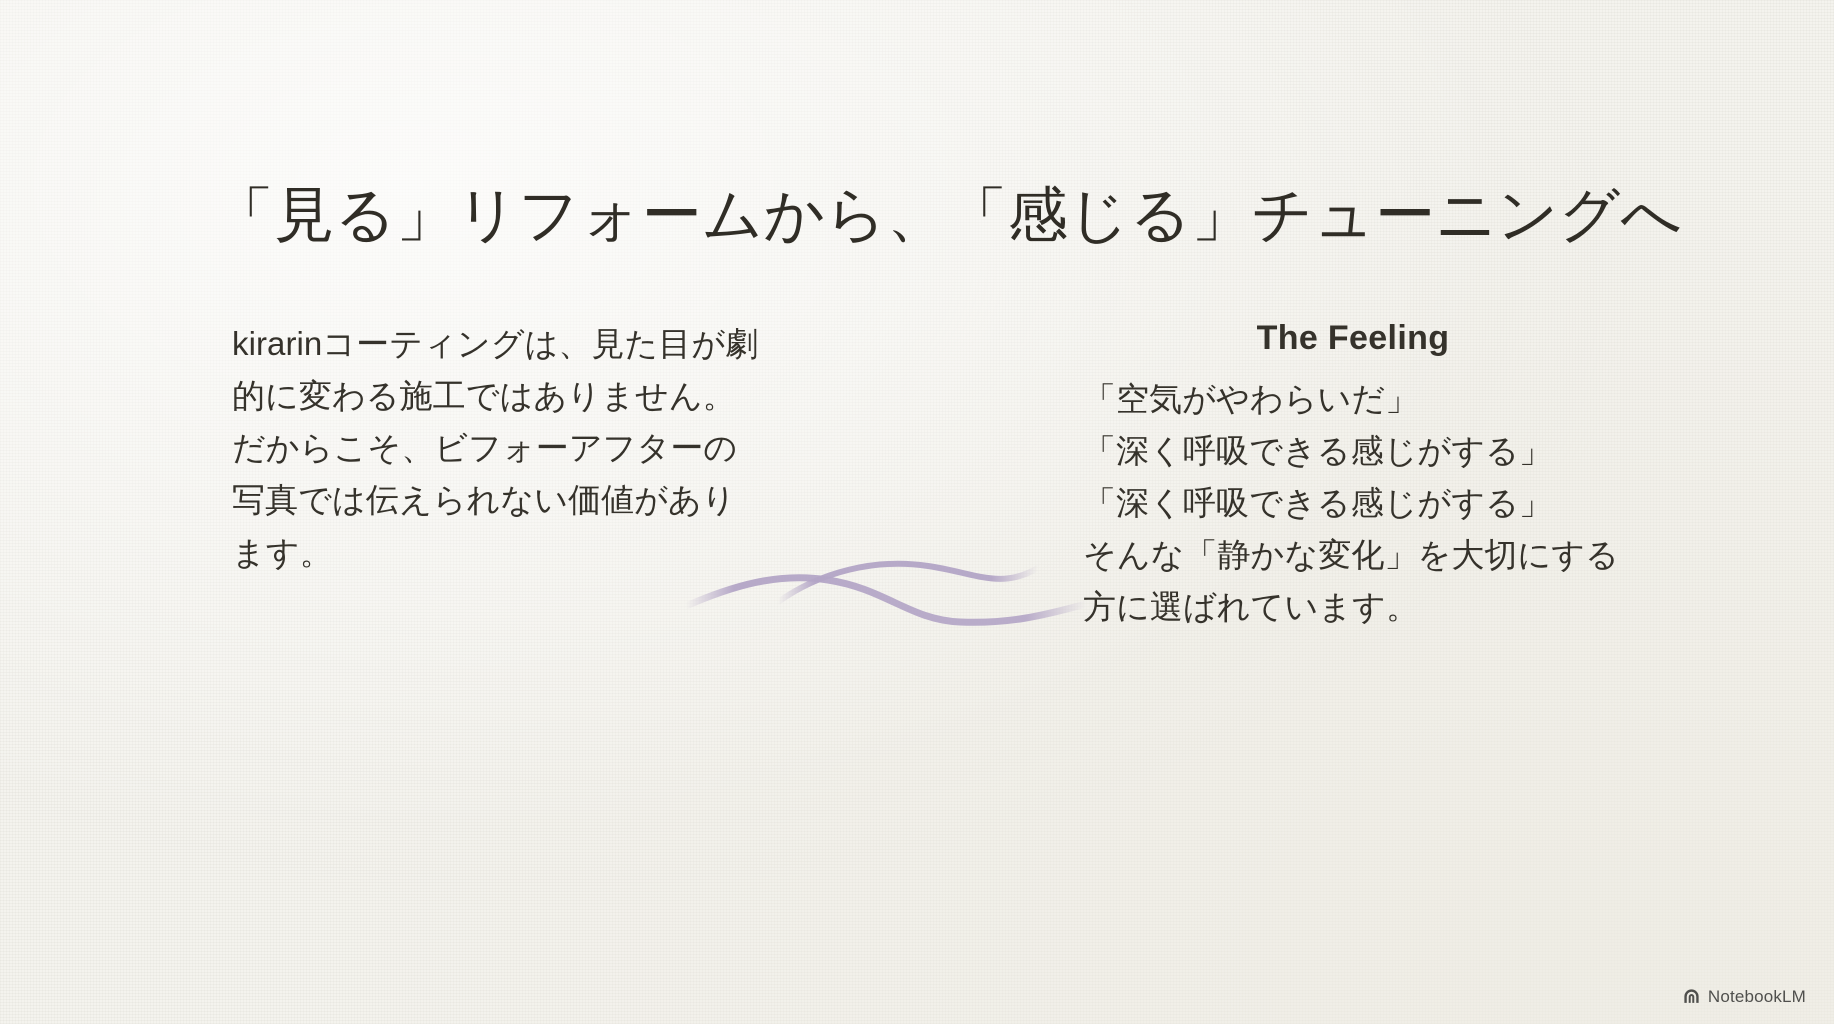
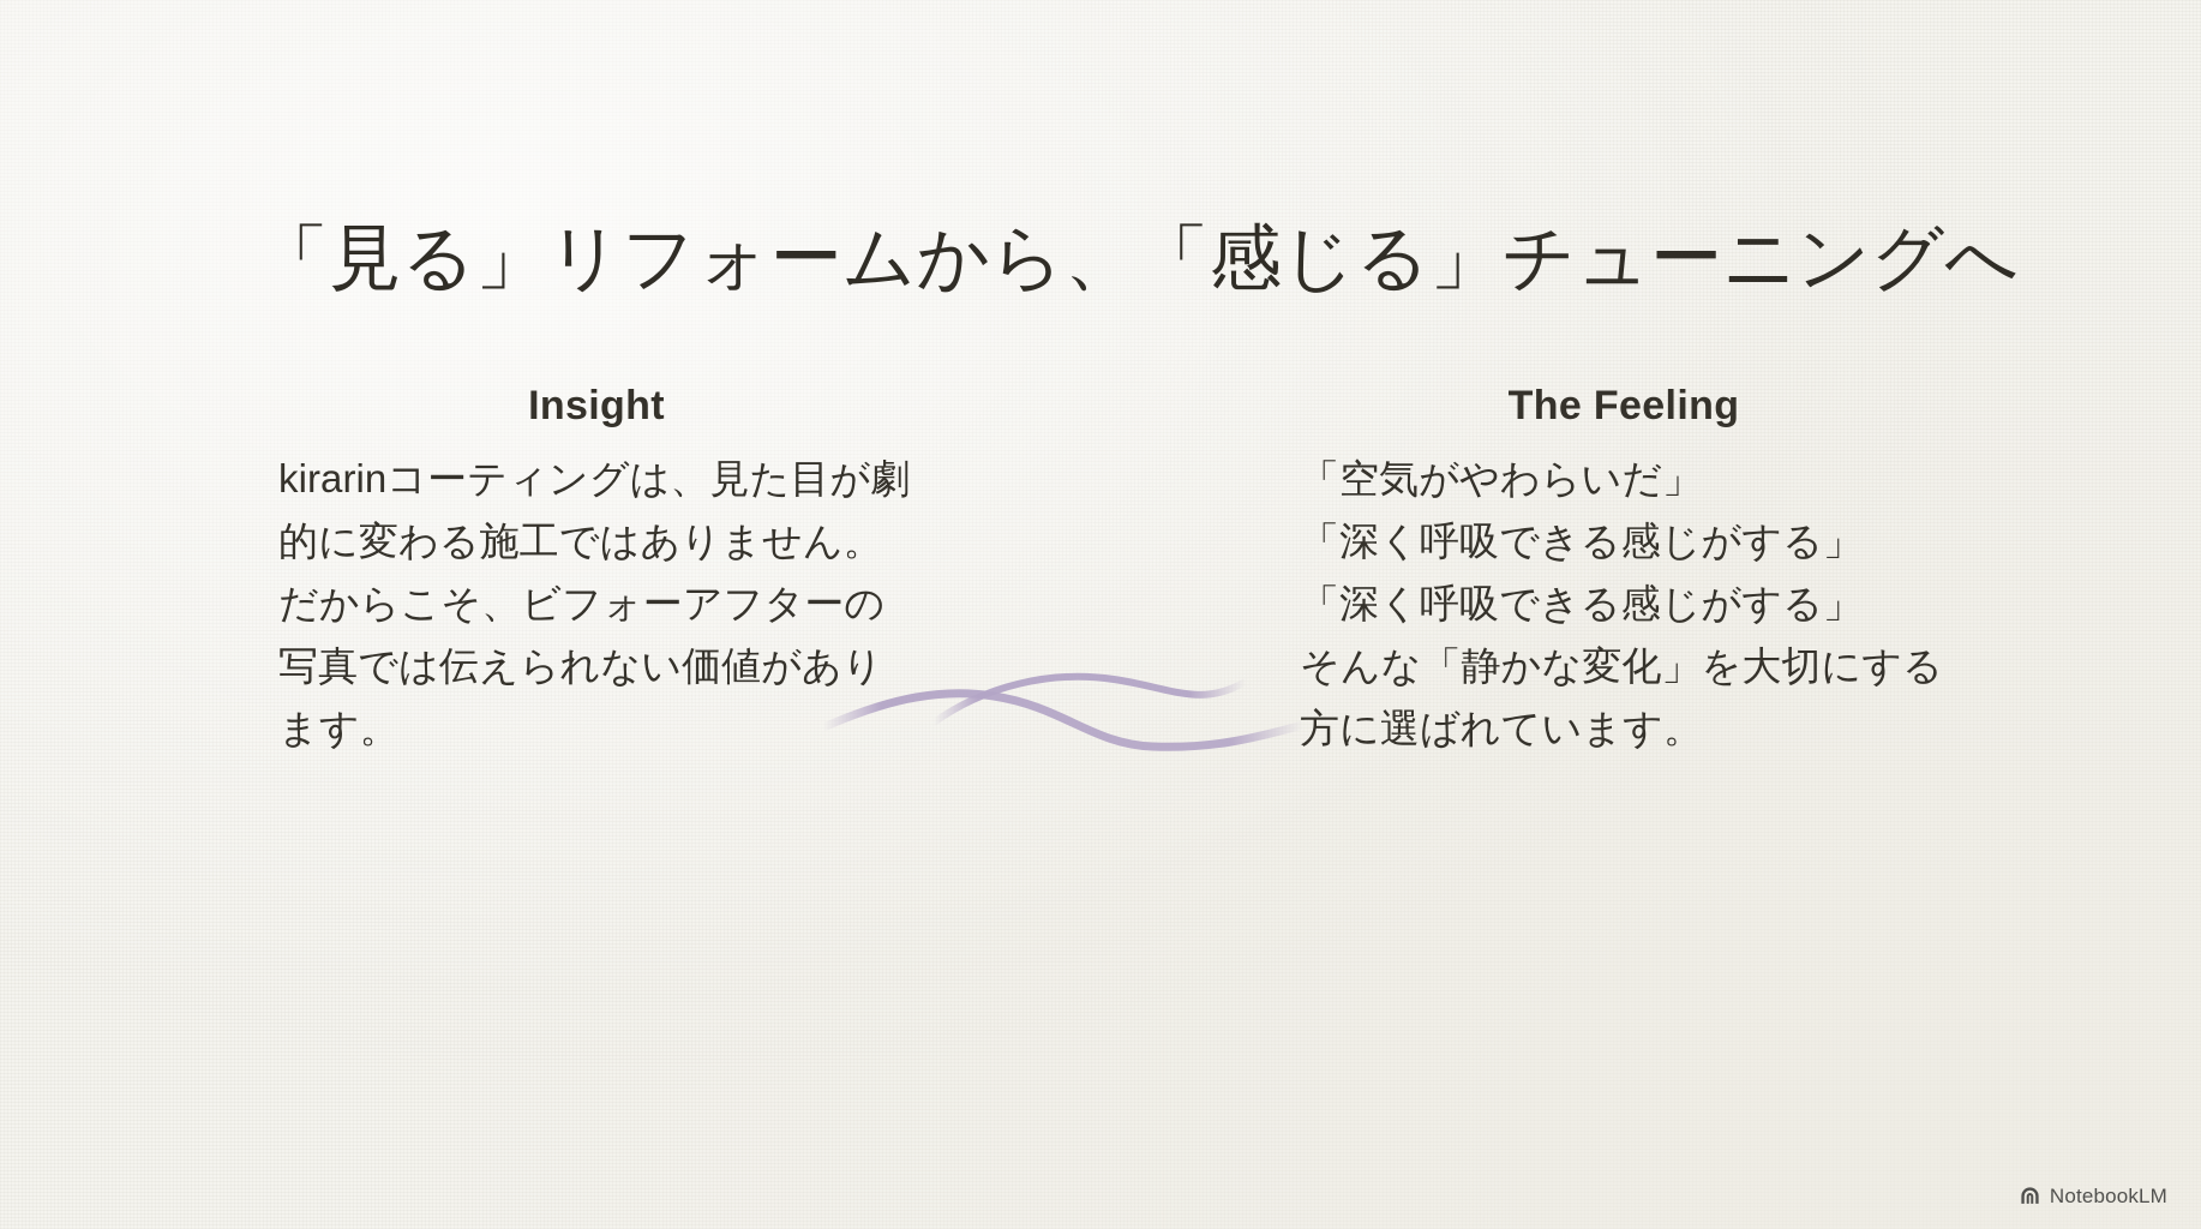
  「見る」リフォームから、「感じる」チューニングへ
+ Insight
  kirarinコーティングは、見た目が劇的に変わる施工ではありません。
  だからこそ、ビフォーアフターの写真では伝えられない価値があります。
  The Feeling
  「空気がやわらいだ」
  「深く呼吸できる感じがする」
  「深く呼吸できる感じがする」
  そんな「静かな変化」を大切にする方に選ばれています。
  NotebookLM
